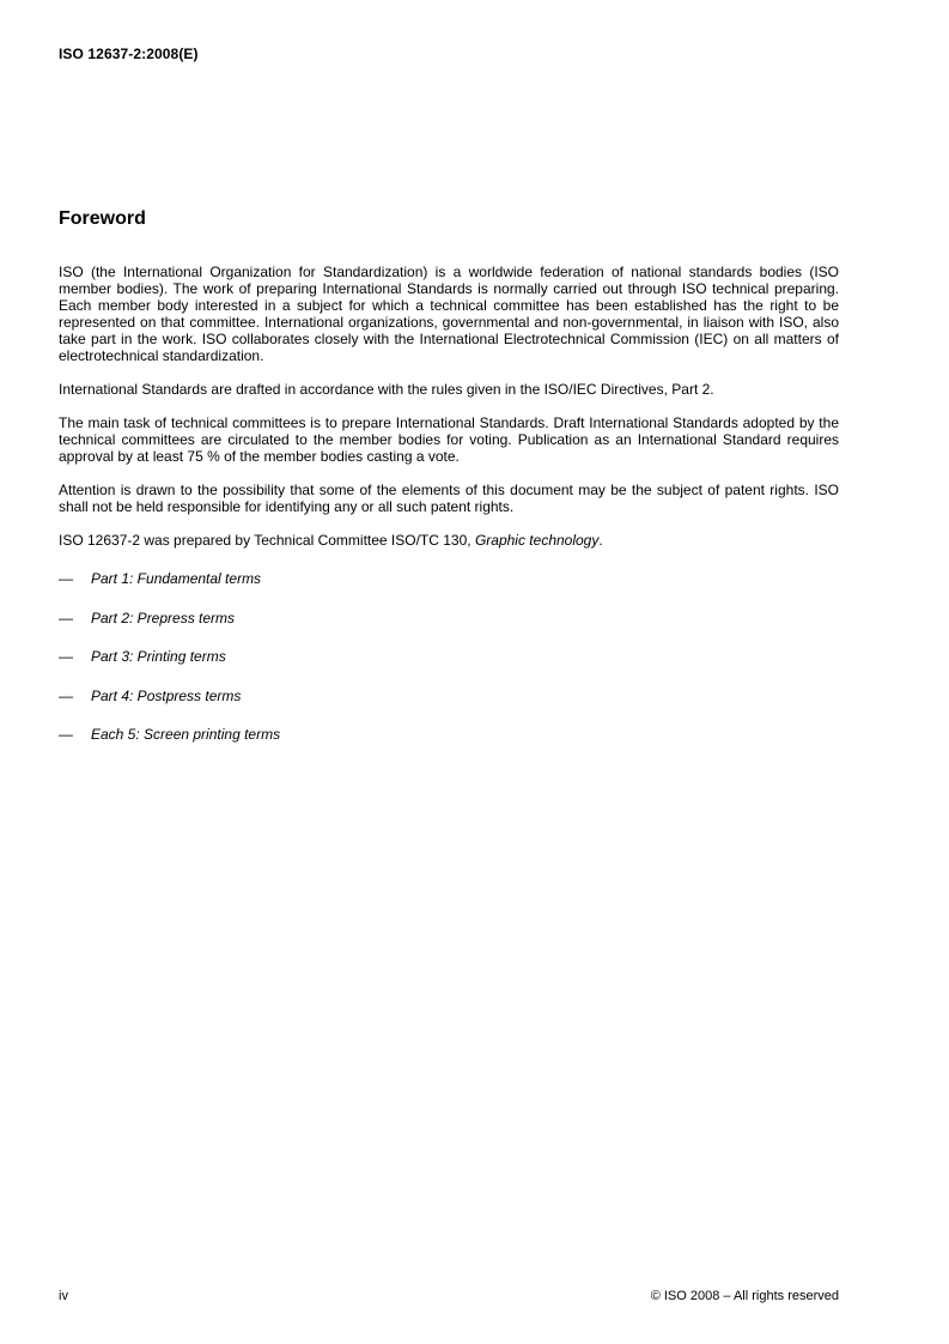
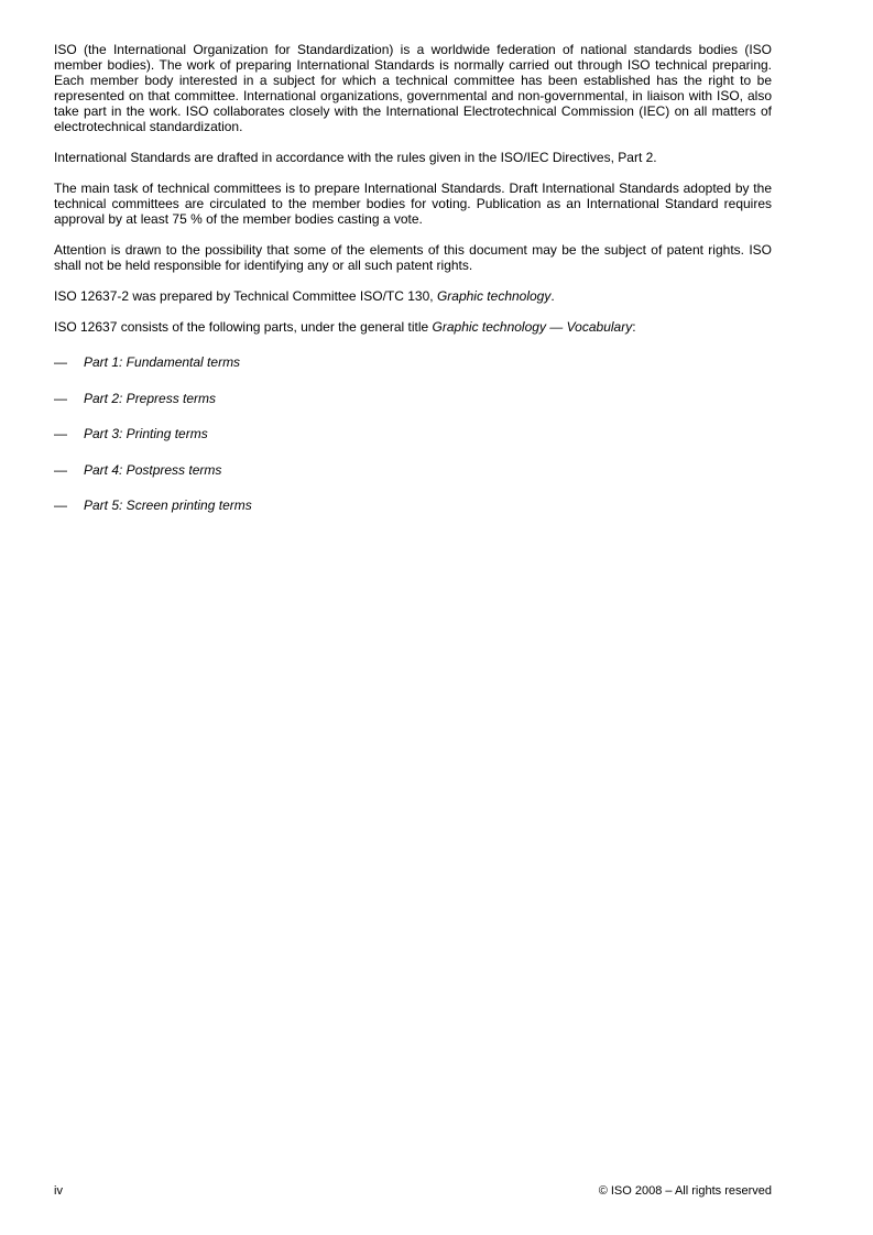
- ISO 12637-2:2008(E)
- Foreword
  ISO (the International Organization for Standardization) is a worldwide federation of national standards bodies (ISO member bodies). The work of preparing International Standards is normally carried out through ISO technical preparing. Each member body interested in a subject for which a technical committee has been established has the right to be represented on that committee. International organizations, governmental and non-governmental, in liaison with ISO, also take part in the work. ISO collaborates closely with the International Electrotechnical Commission (IEC) on all matters of electrotechnical standardization.
  International Standards are drafted in accordance with the rules given in the ISO/IEC Directives, Part 2.
  The main task of technical committees is to prepare International Standards. Draft International Standards adopted by the technical committees are circulated to the member bodies for voting. Publication as an International Standard requires approval by at least 75 % of the member bodies casting a vote.
  Attention is drawn to the possibility that some of the elements of this document may be the subject of patent rights. ISO shall not be held responsible for identifying any or all such patent rights.
  ISO 12637-2 was prepared by Technical Committee ISO/TC 130, Graphic technology.
+ ISO 12637 consists of the following parts, under the general title Graphic technology — Vocabulary:
  —
  Part 1: Fundamental terms
  —
  Part 2: Prepress terms
  —
  Part 3: Printing terms
  —
  Part 4: Postpress terms
  —
- Each 5: Screen printing terms
+ Part 5: Screen printing terms
  iv
  © ISO 2008 – All rights reserved
